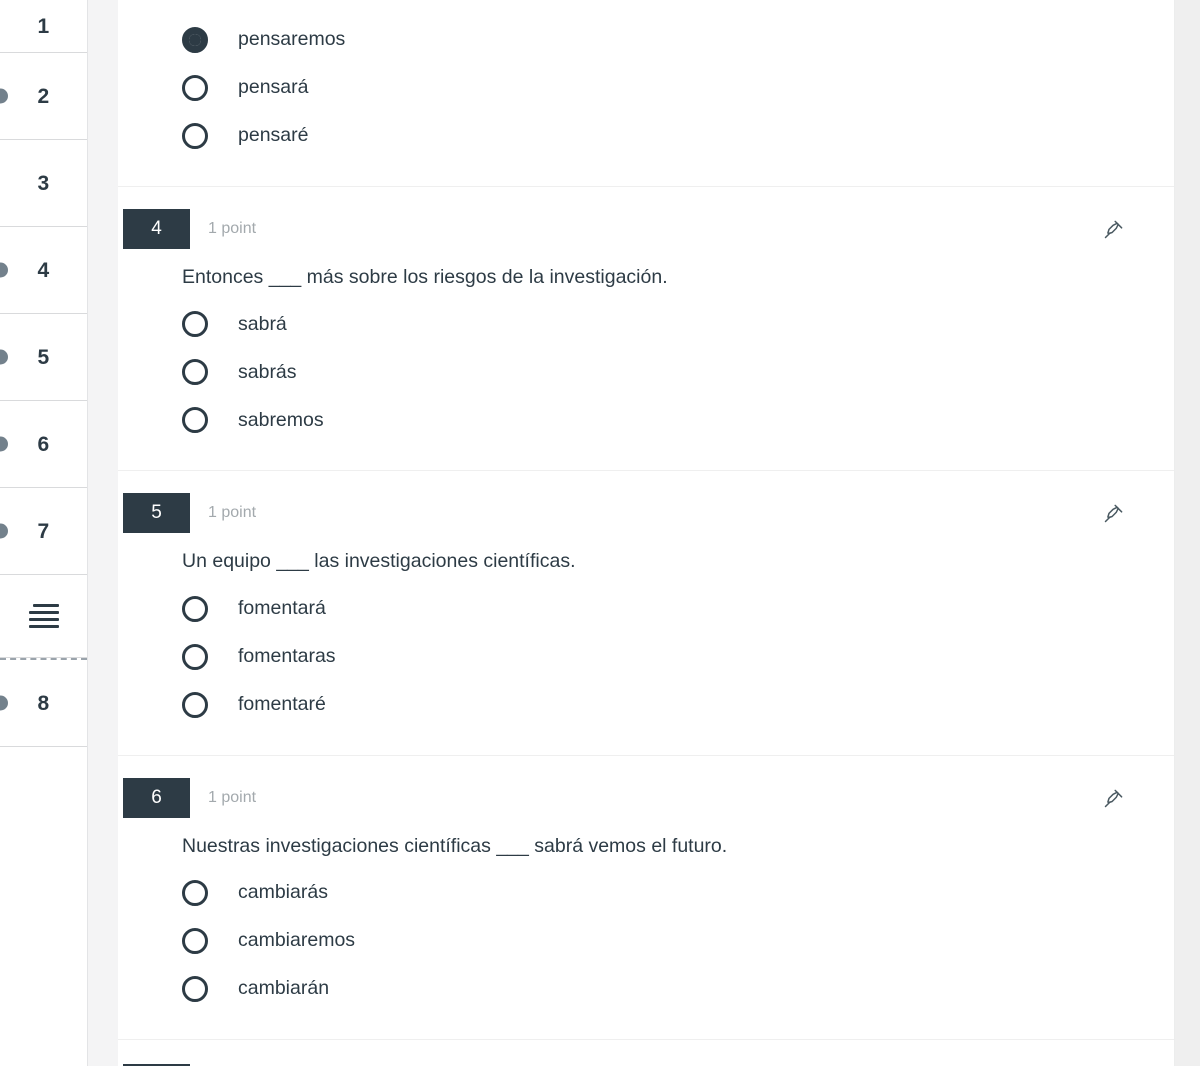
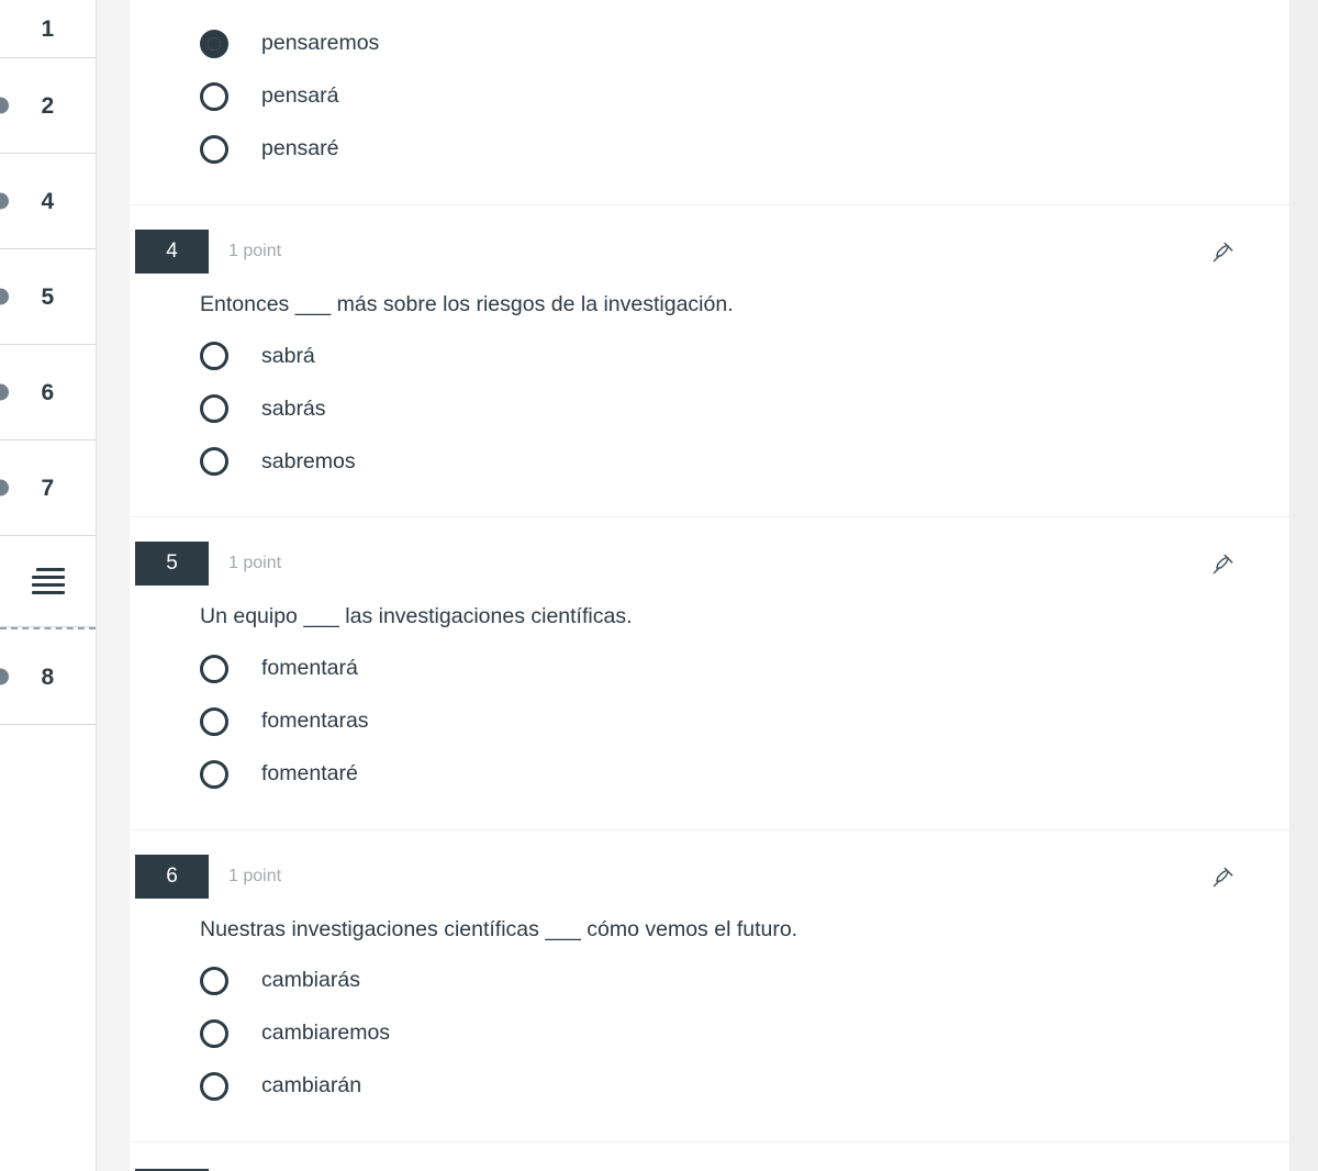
  1
  2
- 3
  4
  5
  6
  7
  8
  pensaremos
  pensará
  pensaré
  4
  1 point
  Entonces ___ más sobre los riesgos de la investigación.
  sabrá
  sabrás
  sabremos
  5
  1 point
  Un equipo ___ las investigaciones científicas.
  fomentará
  fomentaras
  fomentaré
  6
  1 point
- Nuestras investigaciones científicas ___ sabrá vemos el futuro.
+ Nuestras investigaciones científicas ___ cómo vemos el futuro.
  cambiarás
  cambiaremos
  cambiarán
